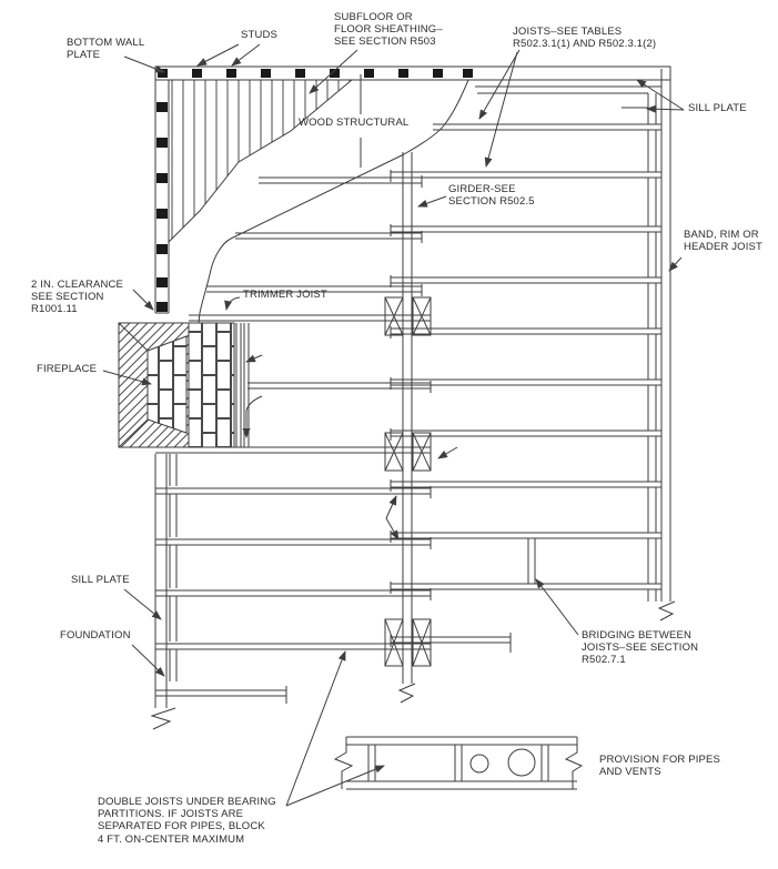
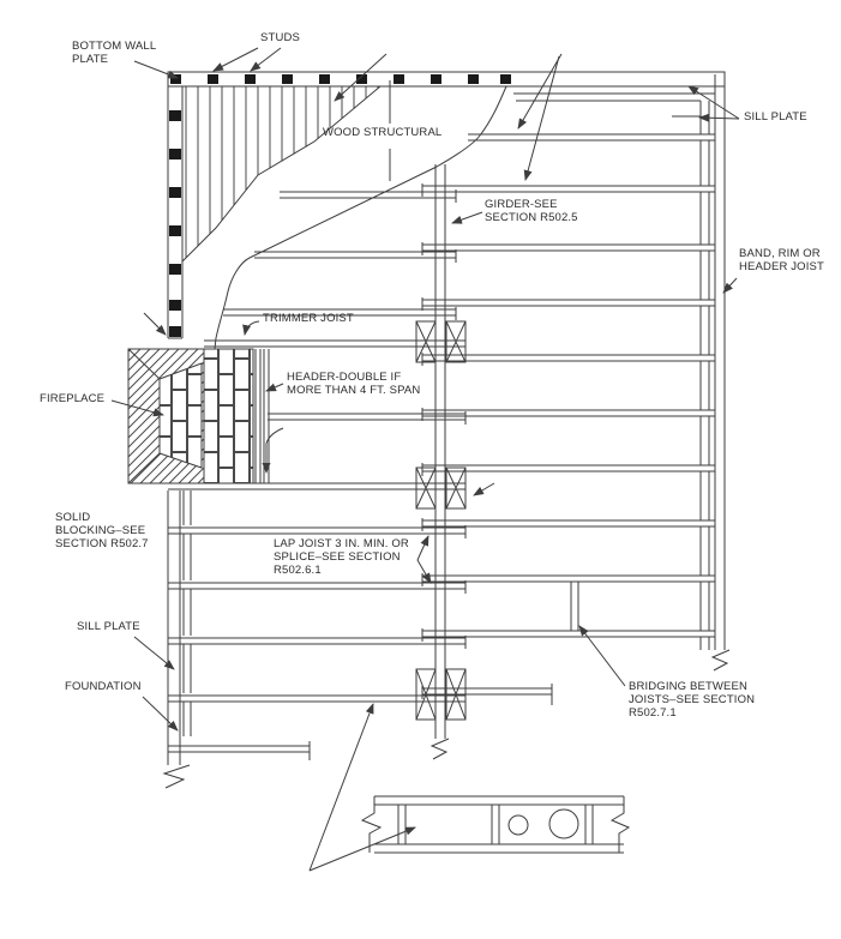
  BOTTOM WALL
  PLATE
  STUDS
- SUBFLOOR OR
- FLOOR SHEATHING–
- SEE SECTION R503
- JOISTS–SEE TABLES
- R502.3.1(1) AND R502.3.1(2)
  SILL PLATE
  WOOD STRUCTURAL
  GIRDER-SEE
  SECTION R502.5
  BAND, RIM OR
  HEADER JOIST
- 2 IN. CLEARANCE
- SEE SECTION
- R1001.11
  TRIMMER JOIST
+ HEADER-DOUBLE IF
+ MORE THAN 4 FT. SPAN
  FIREPLACE
+ SOLID
+ BLOCKING–SEE
+ SECTION R502.7
+ LAP JOIST 3 IN. MIN. OR
+ SPLICE–SEE SECTION
+ R502.6.1
  SILL PLATE
  FOUNDATION
  BRIDGING BETWEEN
  JOISTS–SEE SECTION
  R502.7.1
- PROVISION FOR PIPES
- AND VENTS
- DOUBLE JOISTS UNDER BEARING
- PARTITIONS. IF JOISTS ARE
- SEPARATED FOR PIPES, BLOCK
- 4 FT. ON-CENTER MAXIMUM
